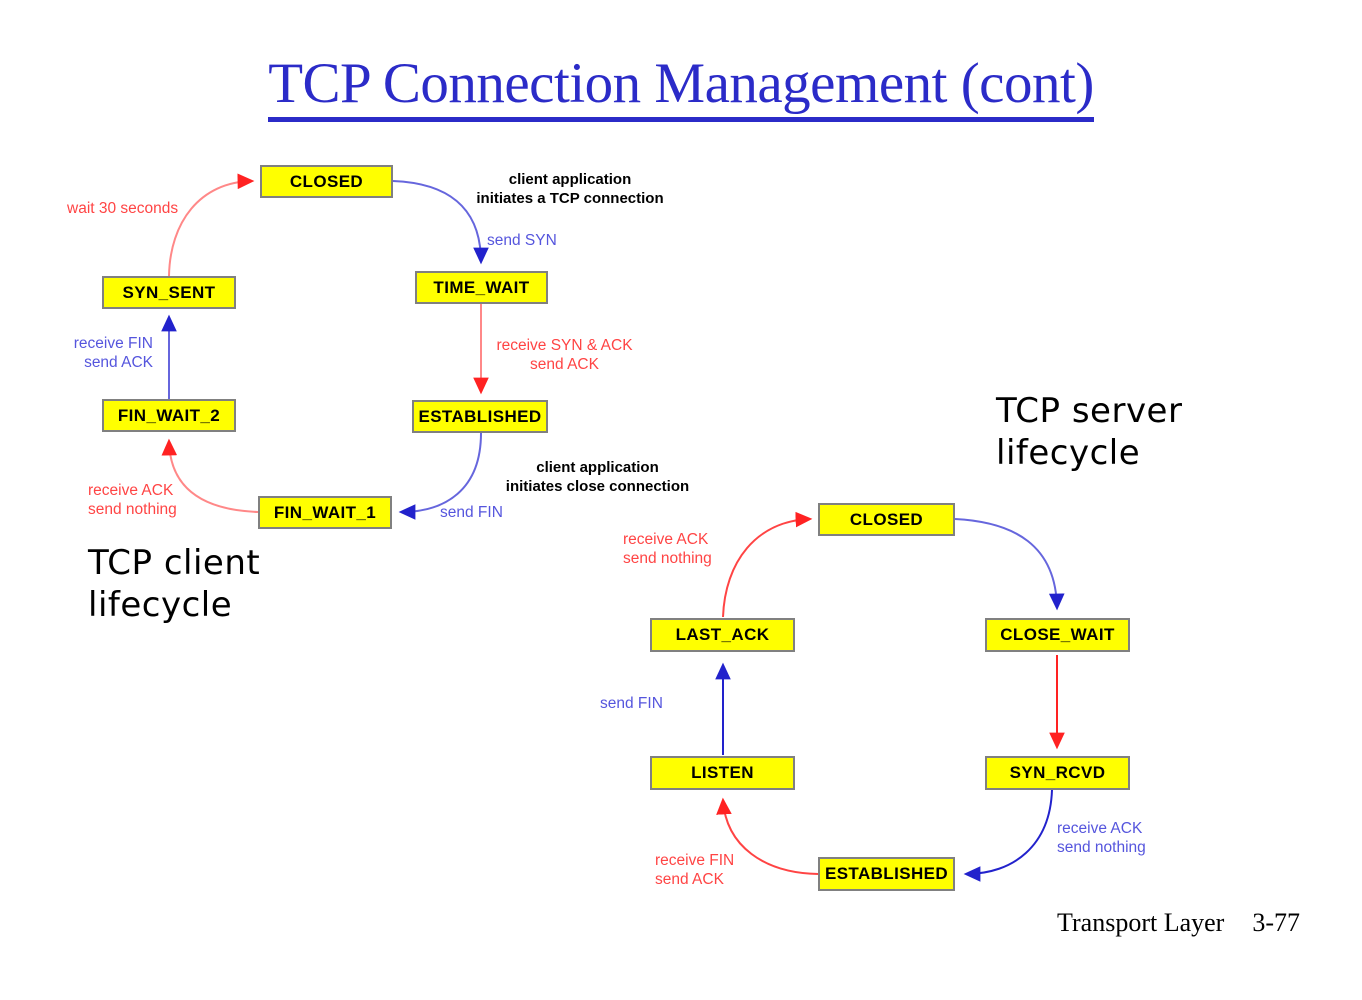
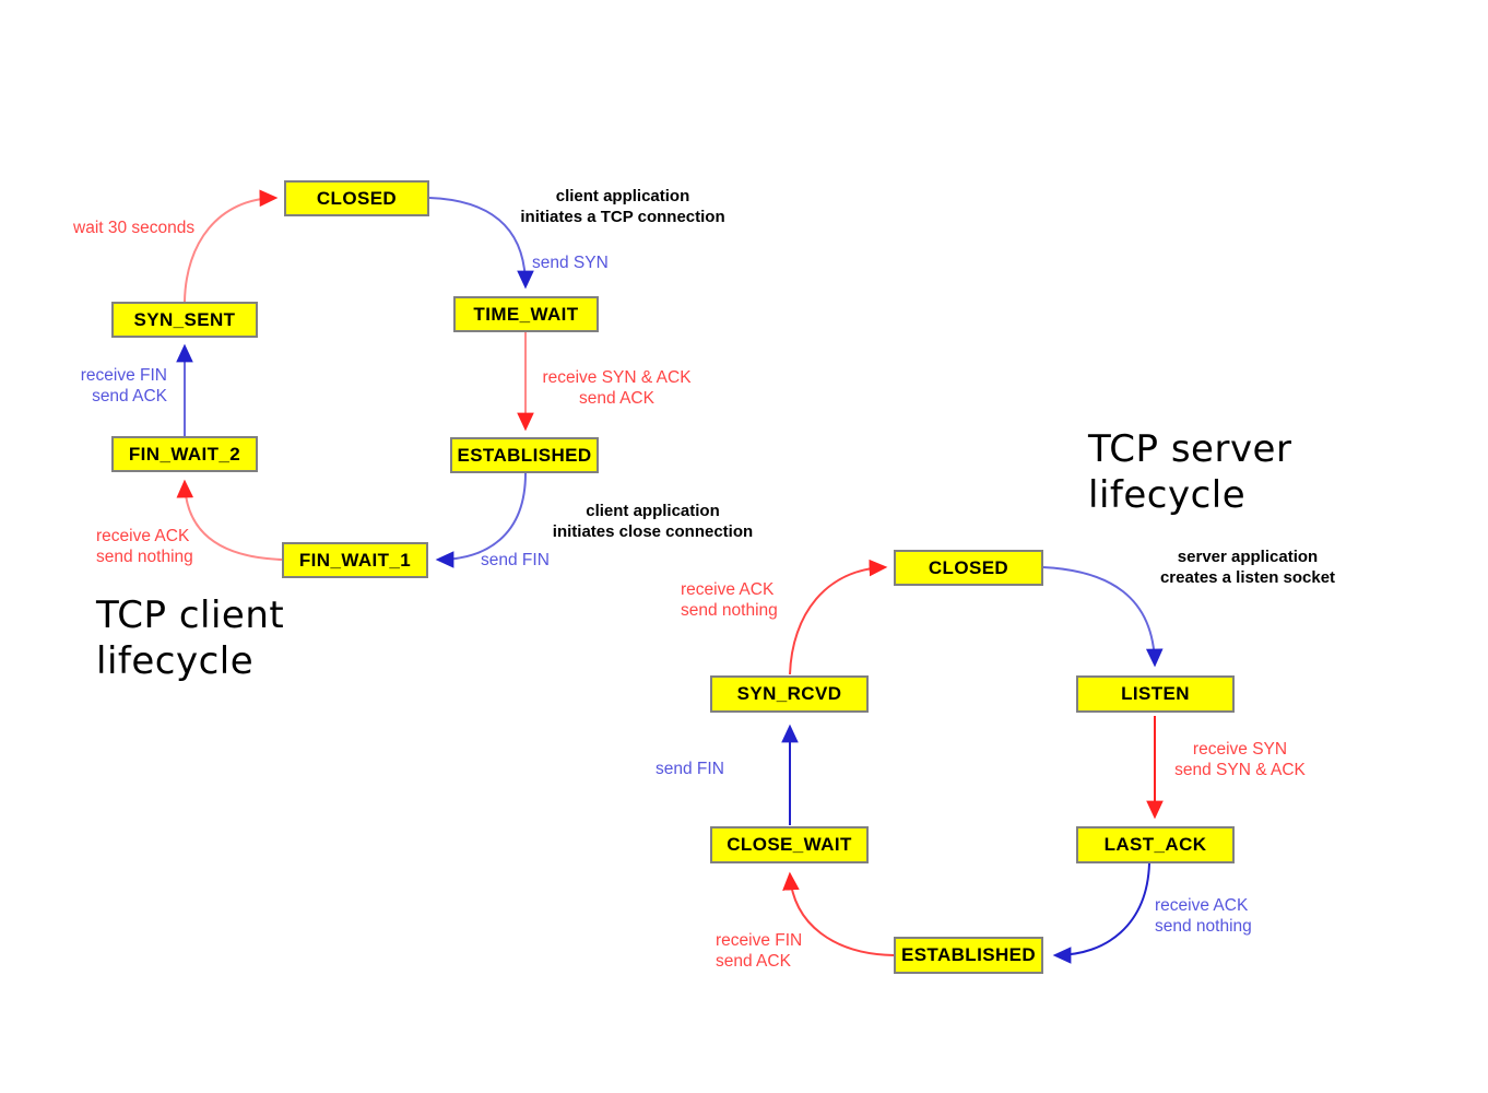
- TCP Connection Management (cont)
  CLOSED
  TIME_WAIT
  ESTABLISHED
  FIN_WAIT_1
  FIN_WAIT_2
  SYN_SENT
  client application
  initiates a TCP connection
  send SYN
  receive SYN & ACK
  send ACK
  client application
  initiates close connection
  send FIN
  receive ACK
  send nothing
  receive FIN
  send ACK
  wait 30 seconds
  TCP client
  lifecycle
  CLOSED
- CLOSE_WAIT
+ LISTEN
- SYN_RCVD
+ LAST_ACK
  ESTABLISHED
- LISTEN
+ CLOSE_WAIT
- LAST_ACK
+ SYN_RCVD
+ server application
+ creates a listen socket
+ receive SYN
+ send SYN & ACK
  receive ACK
  send nothing
  receive FIN
  send ACK
  send FIN
  receive ACK
  send nothing
  TCP server
  lifecycle
- Transport Layer 3-77
